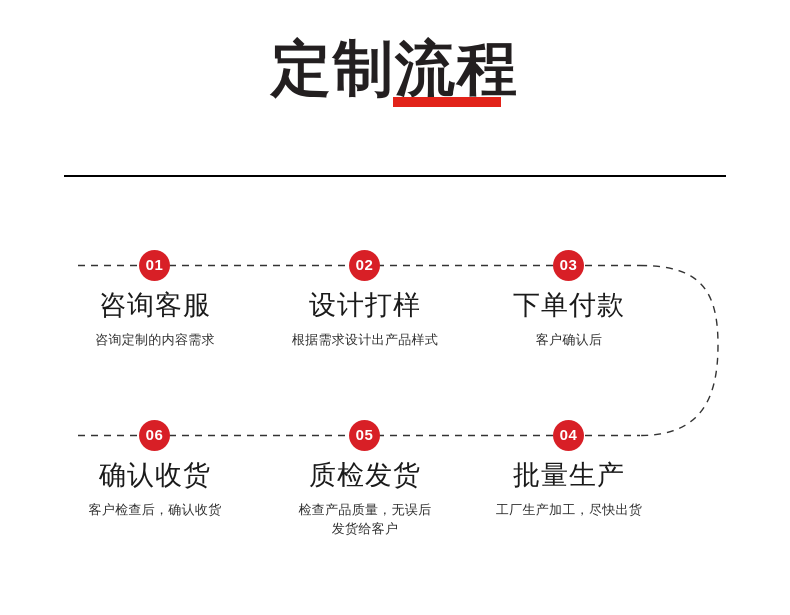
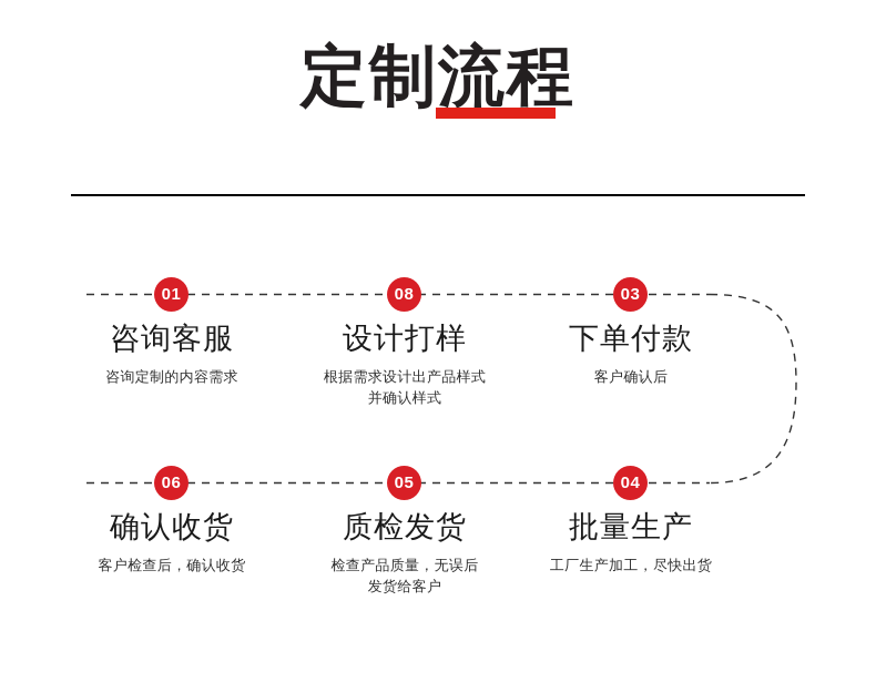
  定制流程
  01
  咨询客服
  咨询定制的内容需求
- 02
+ 08
  设计打样
  根据需求设计出产品样式
+ 并确认样式
  03
  下单付款
  客户确认后
  06
  确认收货
  客户检查后，确认收货
  05
  质检发货
  检查产品质量，无误后
  发货给客户
  04
  批量生产
  工厂生产加工，尽快出货
